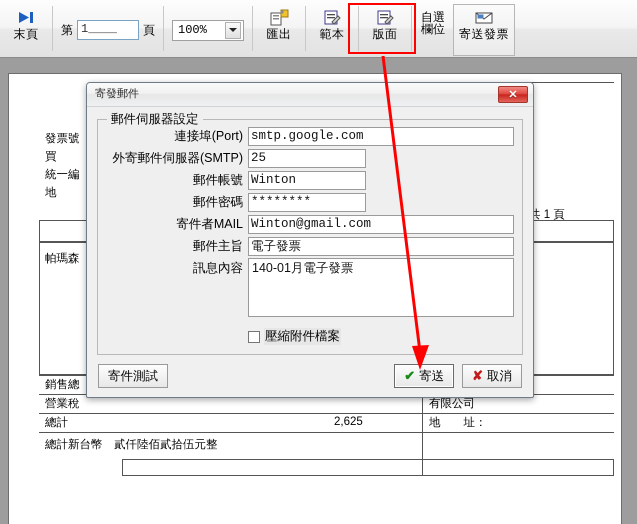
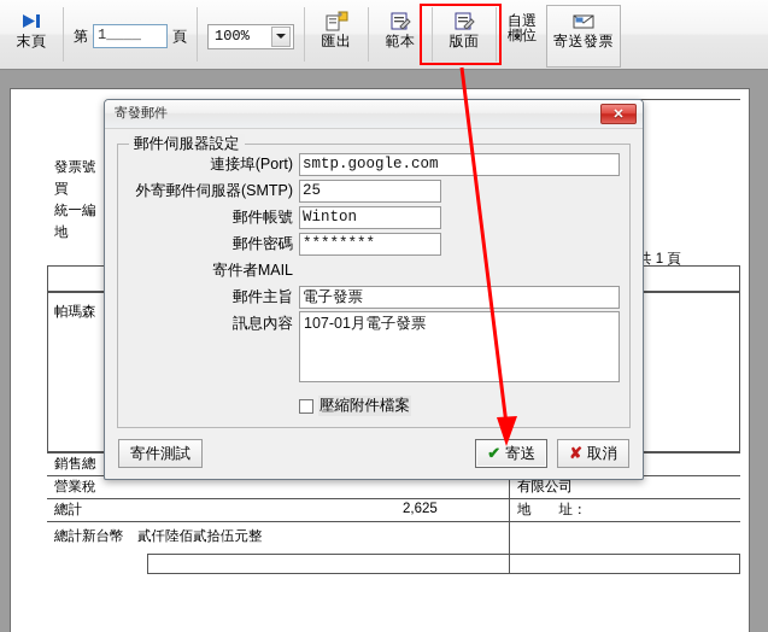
  發票號
  買
  統一編
  地
  共 1 頁
  帕瑪森
  銷售總
  營業稅
  總計
  2,625
  總計新台幣 貳仟陸佰貳拾伍元整
  有限公司
  地 址：
  末頁
  第
  1____
  頁
  100%
  匯出
  範本
  版面
  自選
  欄位
  寄送發票
  寄發郵件
  ✕
  郵件伺服器設定
  連接埠(Port)
  smtp.google.com
  外寄郵件伺服器(SMTP)
  25
  郵件帳號
  Winton
  郵件密碼
  ********
  寄件者MAIL
- Winton@gmail.com
  郵件主旨
  電子發票
  訊息內容
- 140-01月電子發票
+ 107-01月電子發票
  壓縮附件檔案
  寄件測試
  ✔
  寄送
  ✘
  取消
